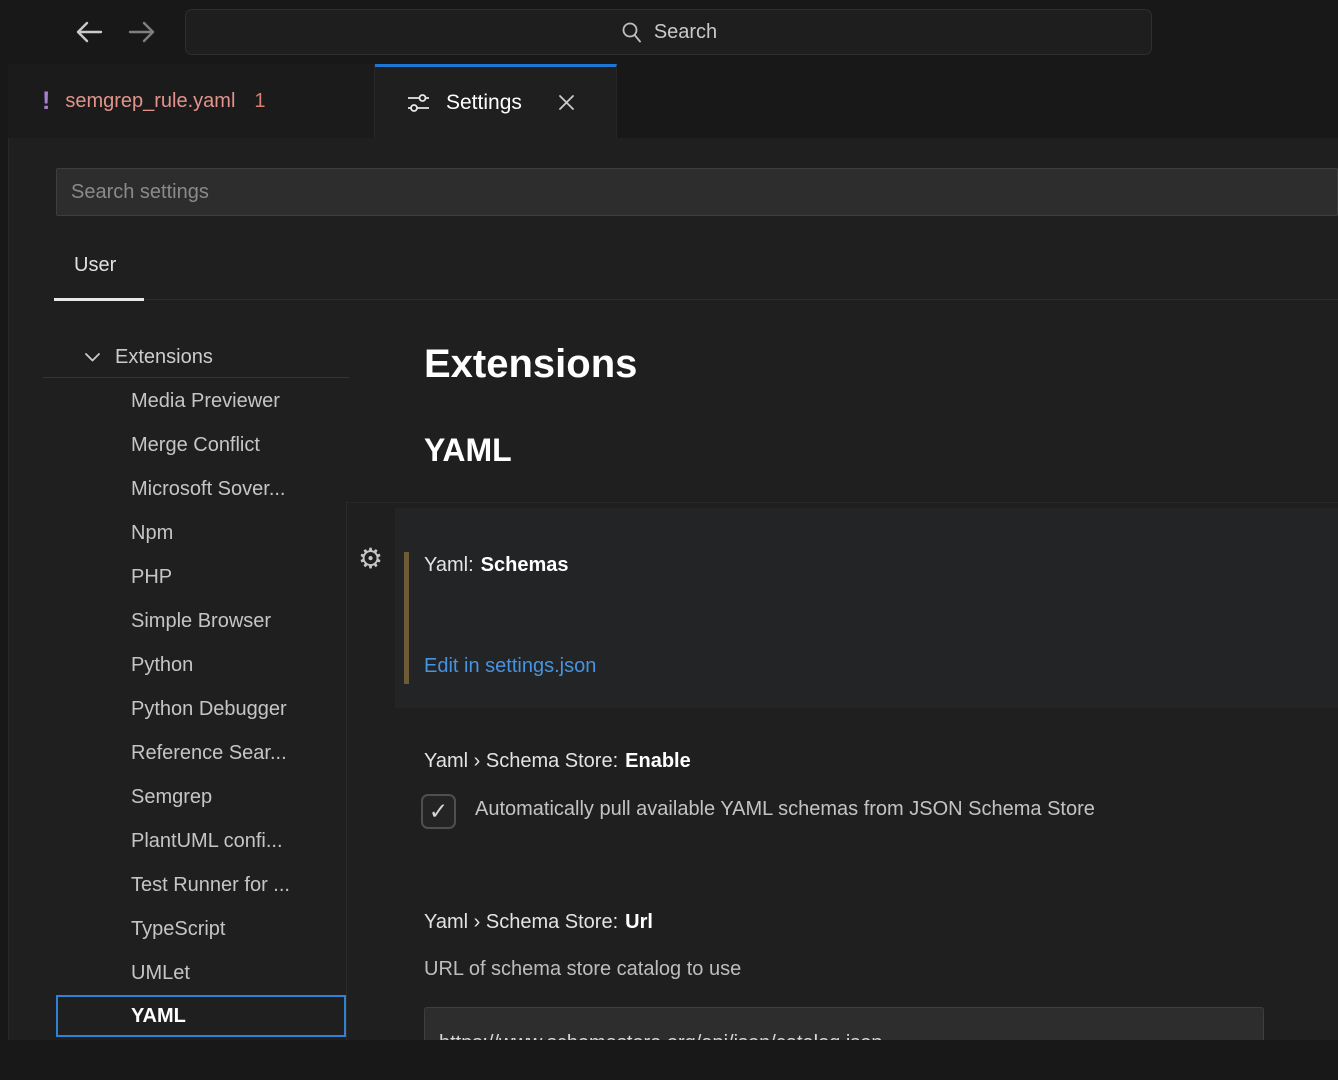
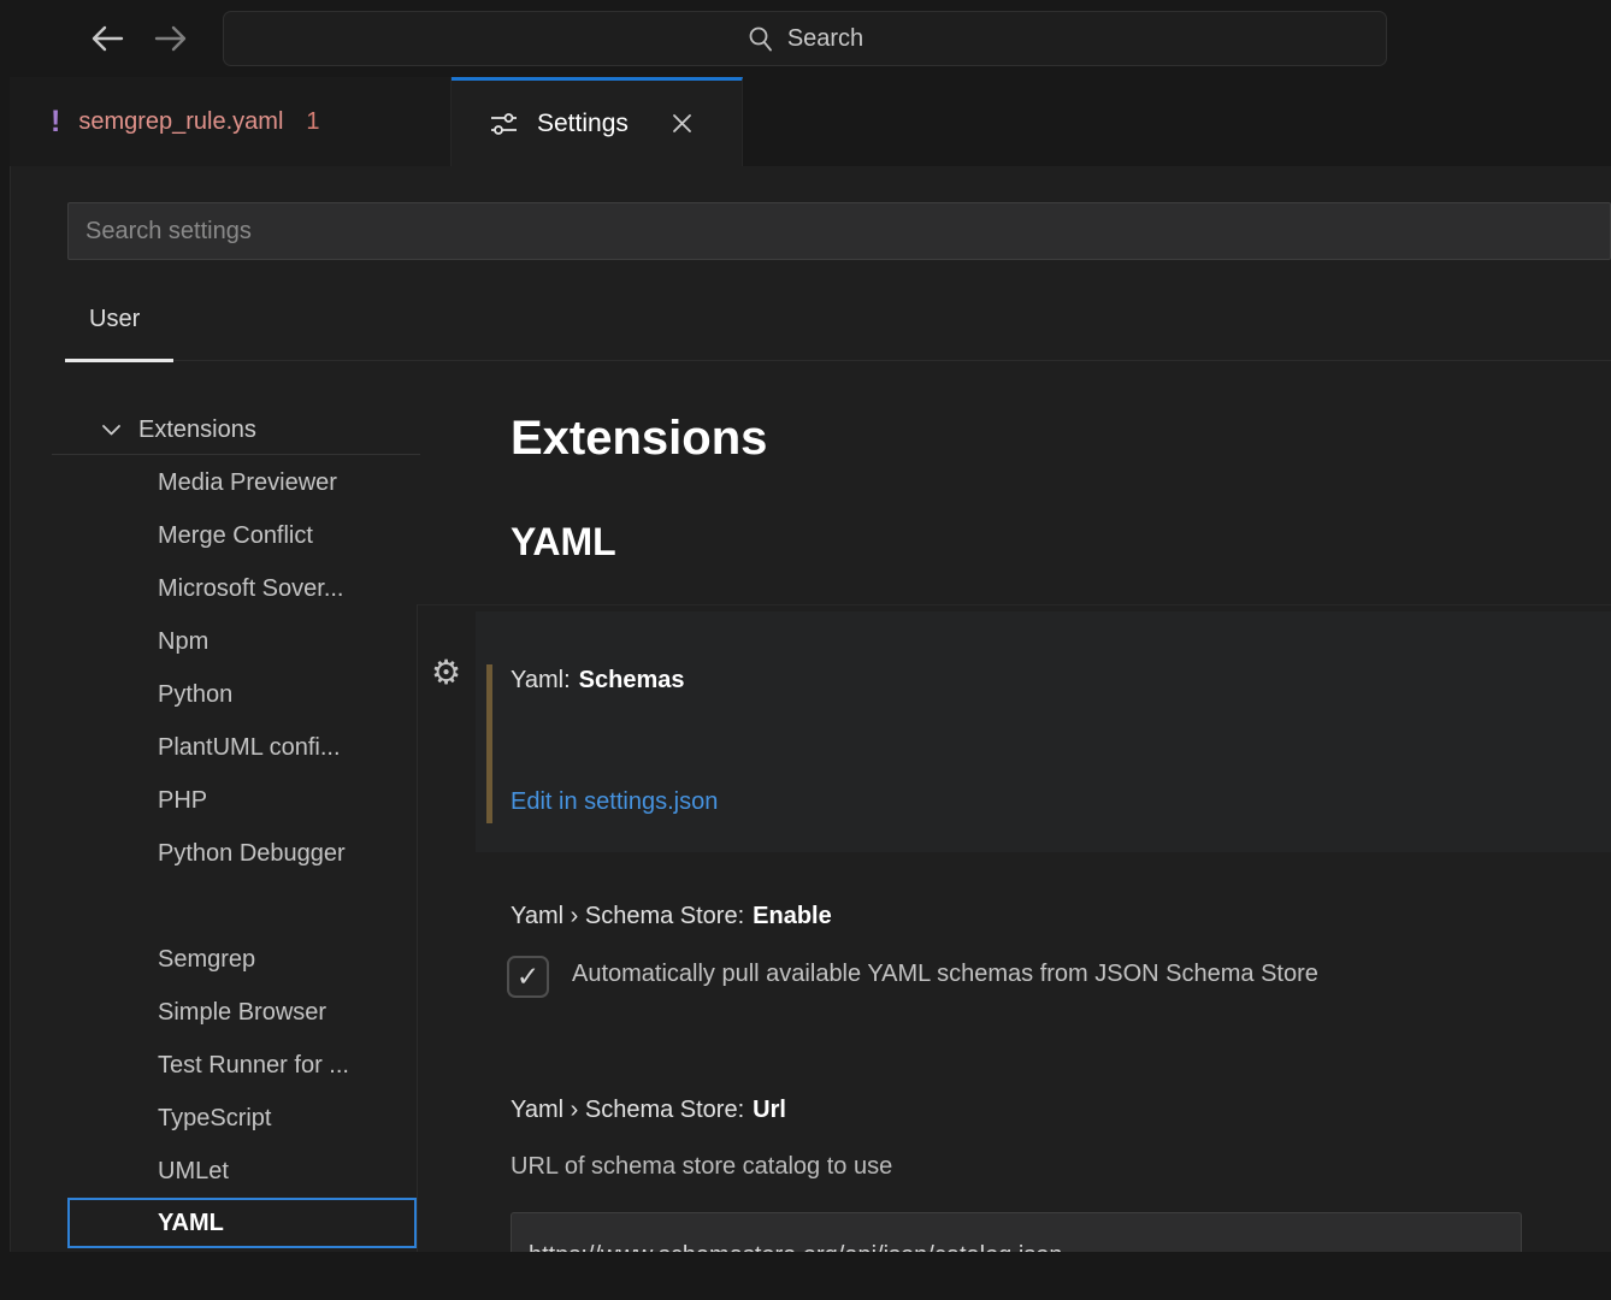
  Search
  !
  semgrep_rule.yaml
  1
  Settings
  Search settings
  User
  Extensions
  Media Previewer
  Merge Conflict
  Microsoft Sover...
  Npm
- PHP
+ Python
- Simple Browser
+ PlantUML confi...
- Python
+ PHP
  Python Debugger
- Reference Sear...
  Semgrep
- PlantUML confi...
+ Simple Browser
  Test Runner for ...
  TypeScript
  UMLet
  YAML
  Extensions
  YAML
  ⚙
  Yaml: Schemas
  Edit in settings.json
  Yaml › Schema Store: Enable
  ✓
  Automatically pull available YAML schemas from JSON Schema Store
  Yaml › Schema Store: Url
  URL of schema store catalog to use
